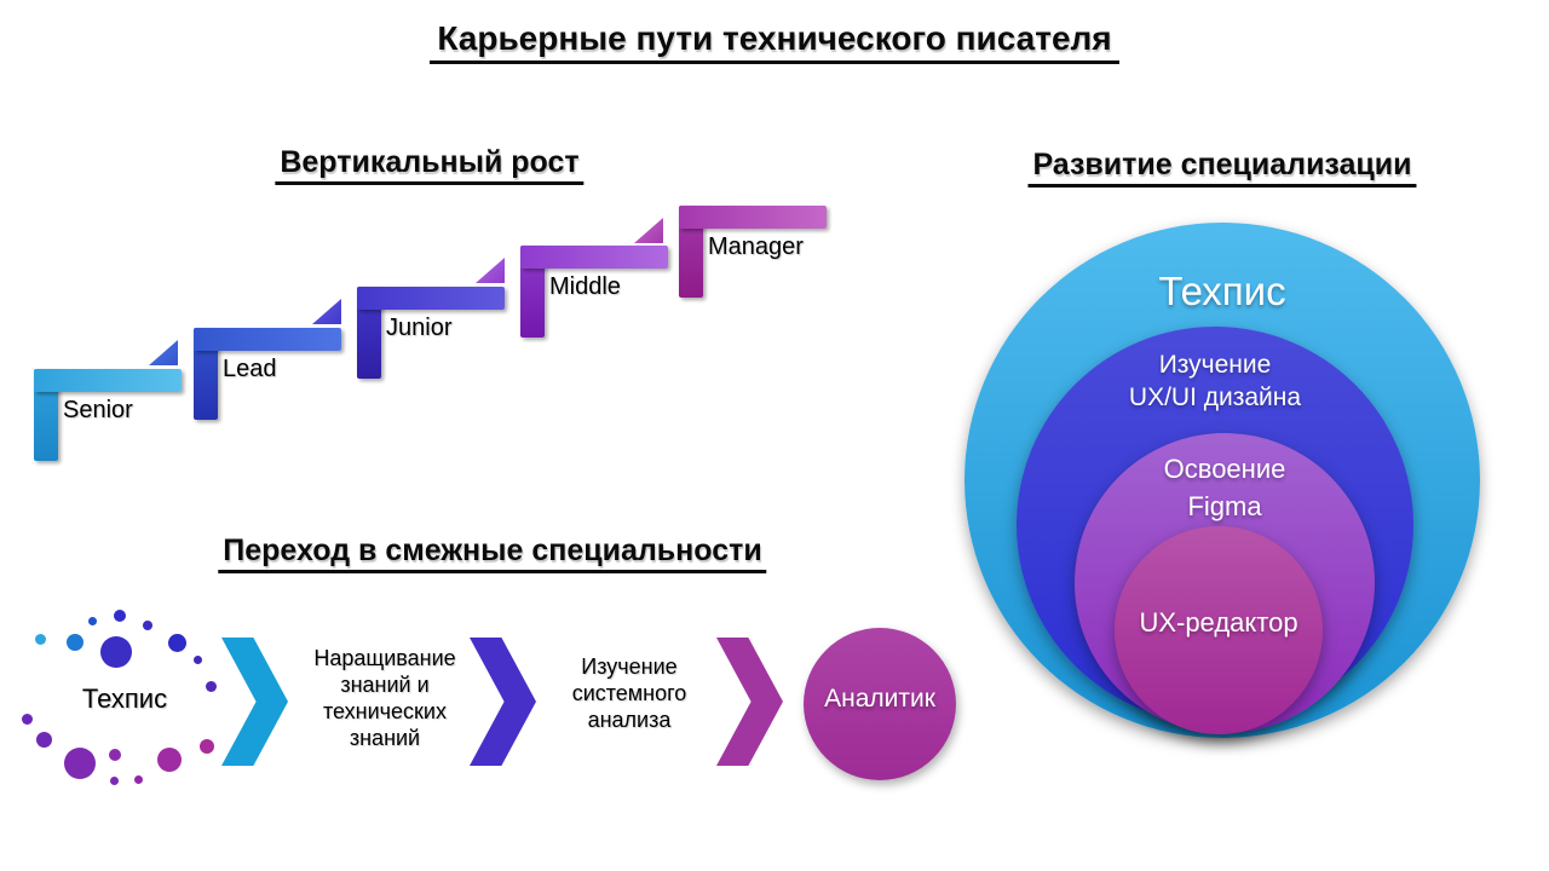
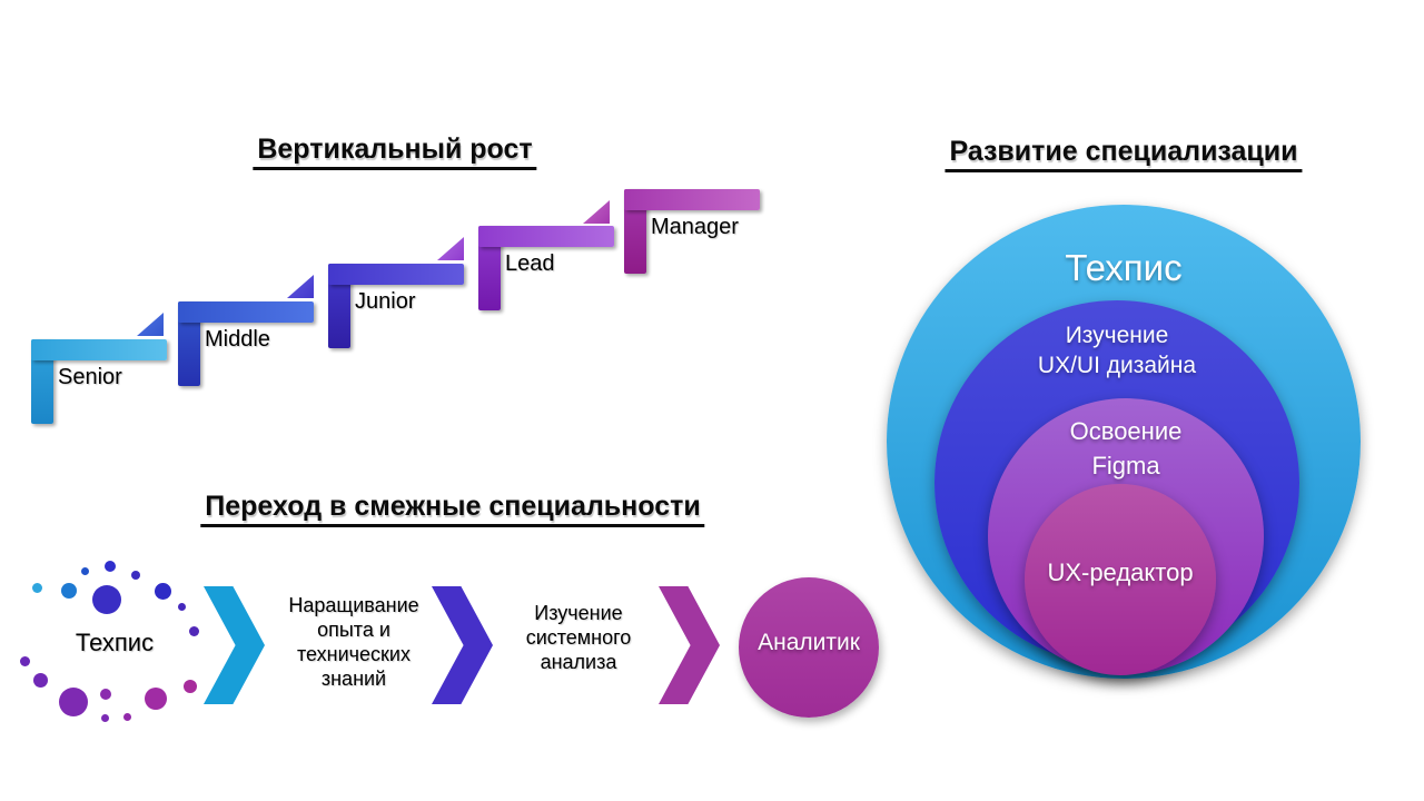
- Карьерные пути технического писателя
  Вертикальный рост
  Senior
- Lead
+ Middle
  Junior
- Middle
+ Lead
  Manager
  Развитие специализации
  Техпис
  Изучение
  UX/UI дизайна
  Освоение
  Figma
  UX-редактор
  Переход в смежные специальности
  Техпис
- Наращивание знаний и технических знаний
+ Наращивание опыта и технических знаний
  Изучение системного анализа
  Аналитик
